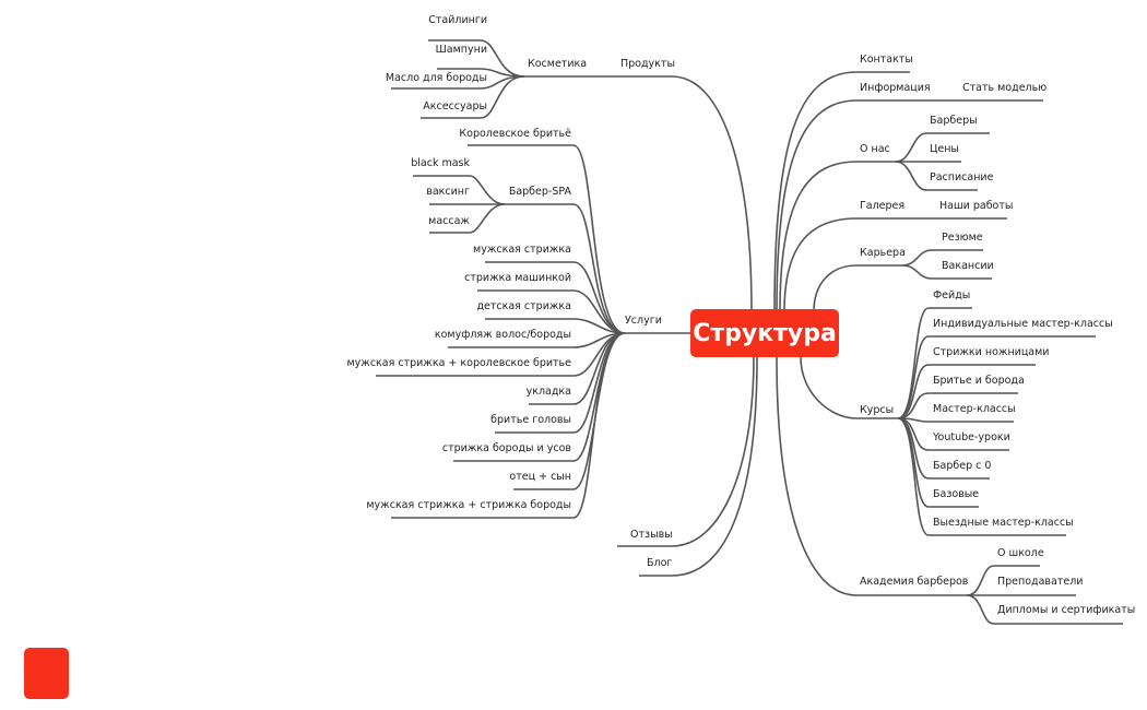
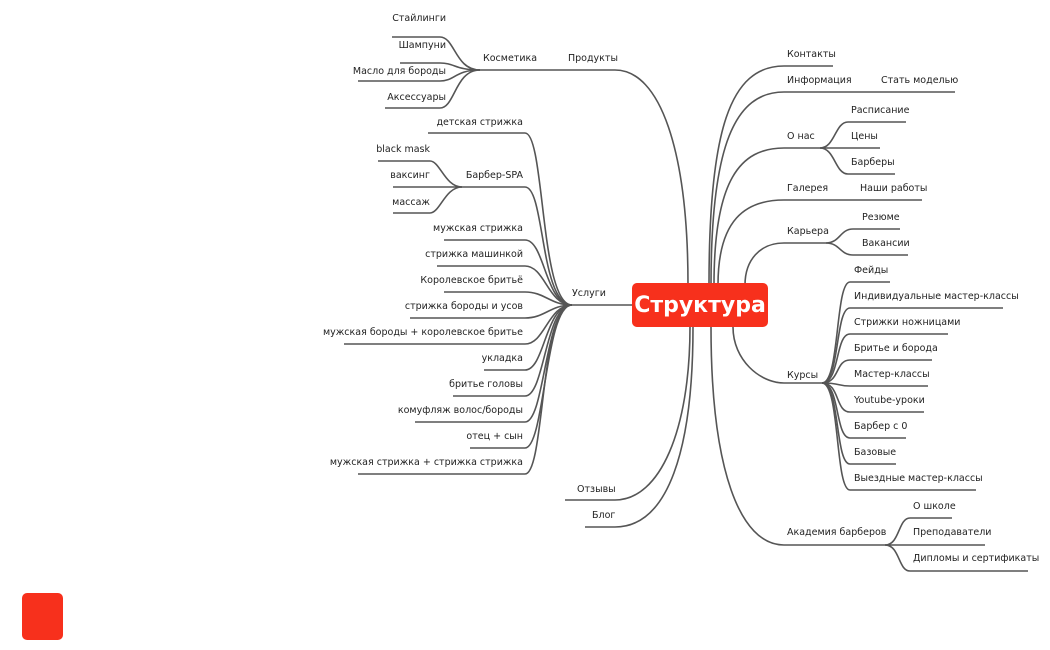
  Структура
  Продукты
  Косметика
  Стайлинги
  Шампуни
  Масло для бороды
  Аксессуары
  Услуги
- Королевское бритьё
+ детская стрижка
  Барбер-SPA
  black mask
  ваксинг
  массаж
  мужская стрижка
  стрижка машинкой
- детская стрижка
+ Королевское бритьё
- комуфляж волос/бороды
+ стрижка бороды и усов
- мужская стрижка + королевское бритье
+ мужская бороды + королевское бритье
  укладка
  бритье головы
- стрижка бороды и усов
+ комуфляж волос/бороды
  отец + сын
- мужская стрижка + стрижка бороды
+ мужская стрижка + стрижка стрижка
  Отзывы
  Блог
  Контакты
  Информация
  Стать моделью
  О нас
- Барберы
+ Расписание
  Цены
- Расписание
+ Барберы
  Галерея
  Наши работы
  Карьера
  Резюме
  Вакансии
  Курсы
  Фейды
  Индивидуальные мастер-классы
  Стрижки ножницами
  Бритье и борода
  Мастер-классы
  Youtube-уроки
  Барбер с 0
  Базовые
  Выездные мастер-классы
  Академия барберов
  О школе
  Преподаватели
  Дипломы и сертификаты
